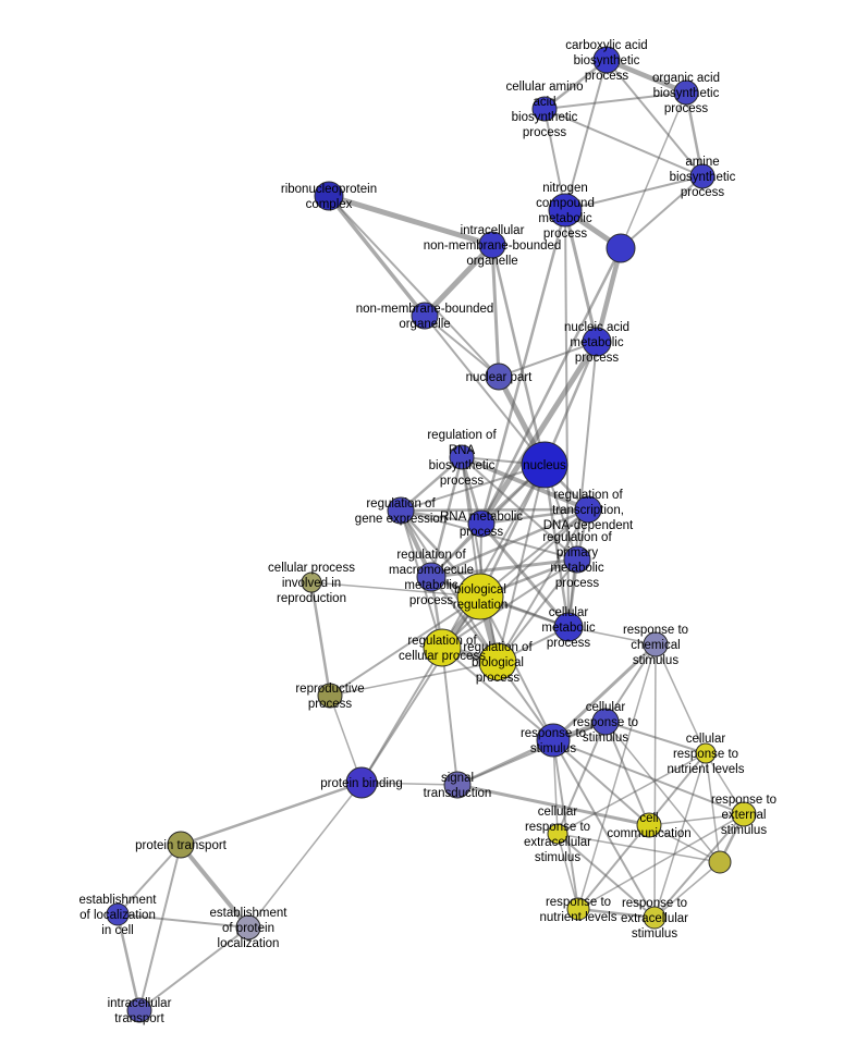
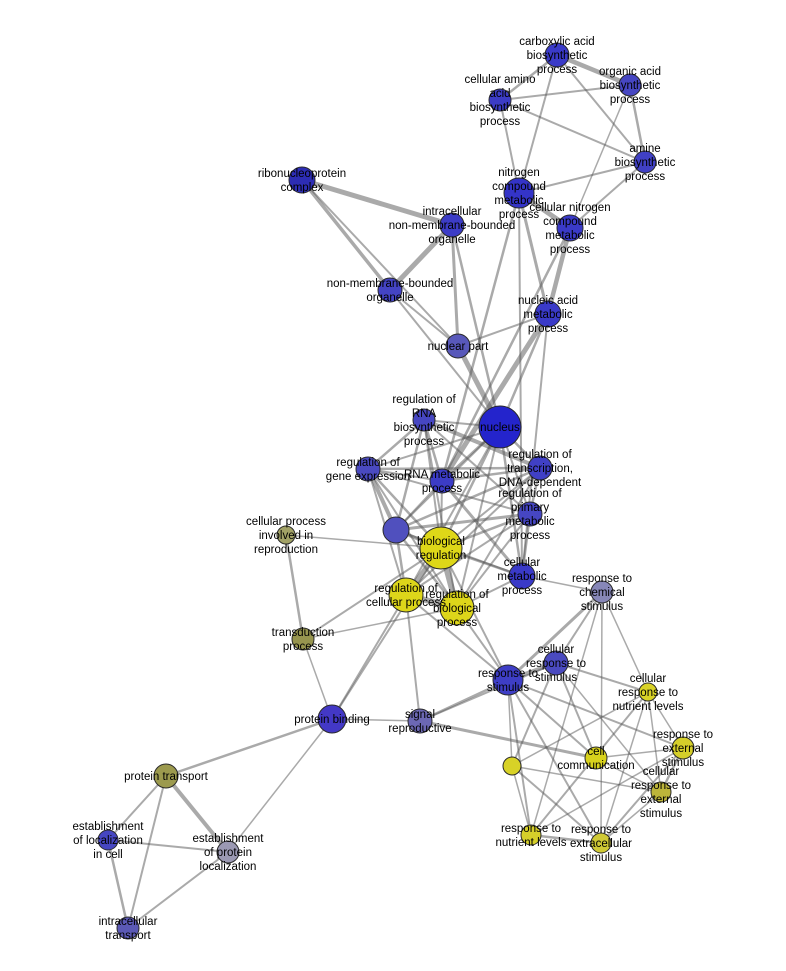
  carboxylic acid biosynthetic process
  cellular amino acid biosynthetic process
  organic acid biosynthetic process
  amine biosynthetic process
  nitrogen compound metabolic process
+ cellular nitrogen compound metabolic process
  ribonucleoprotein complex
  intracellular non-membrane-bounded organelle
  non-membrane-bounded organelle
  nucleic acid metabolic process
  nuclear part
  regulation of RNA biosynthetic process
  nucleus
  regulation of transcription, DNA-dependent
  regulation of gene expression
  RNA metabolic process
  regulation of primary metabolic process
- regulation of macromolecule metabolic process
  biological regulation
  cellular metabolic process
  regulation of cellular process
  regulation of biological process
  response to chemical stimulus
  cellular process involved in reproduction
- reproductive process
+ transduction process
  cellular response to stimulus
  response to stimulus
  cellular response to nutrient levels
  protein binding
- signal transduction
+ signal reproductive
  response to external stimulus
- cellular response to extracellular stimulus
  cell communication
+ cellular response to external stimulus
  protein transport
  response to nutrient levels
  response to extracellular stimulus
  establishment of localization in cell
  establishment of protein localization
  intracellular transport
